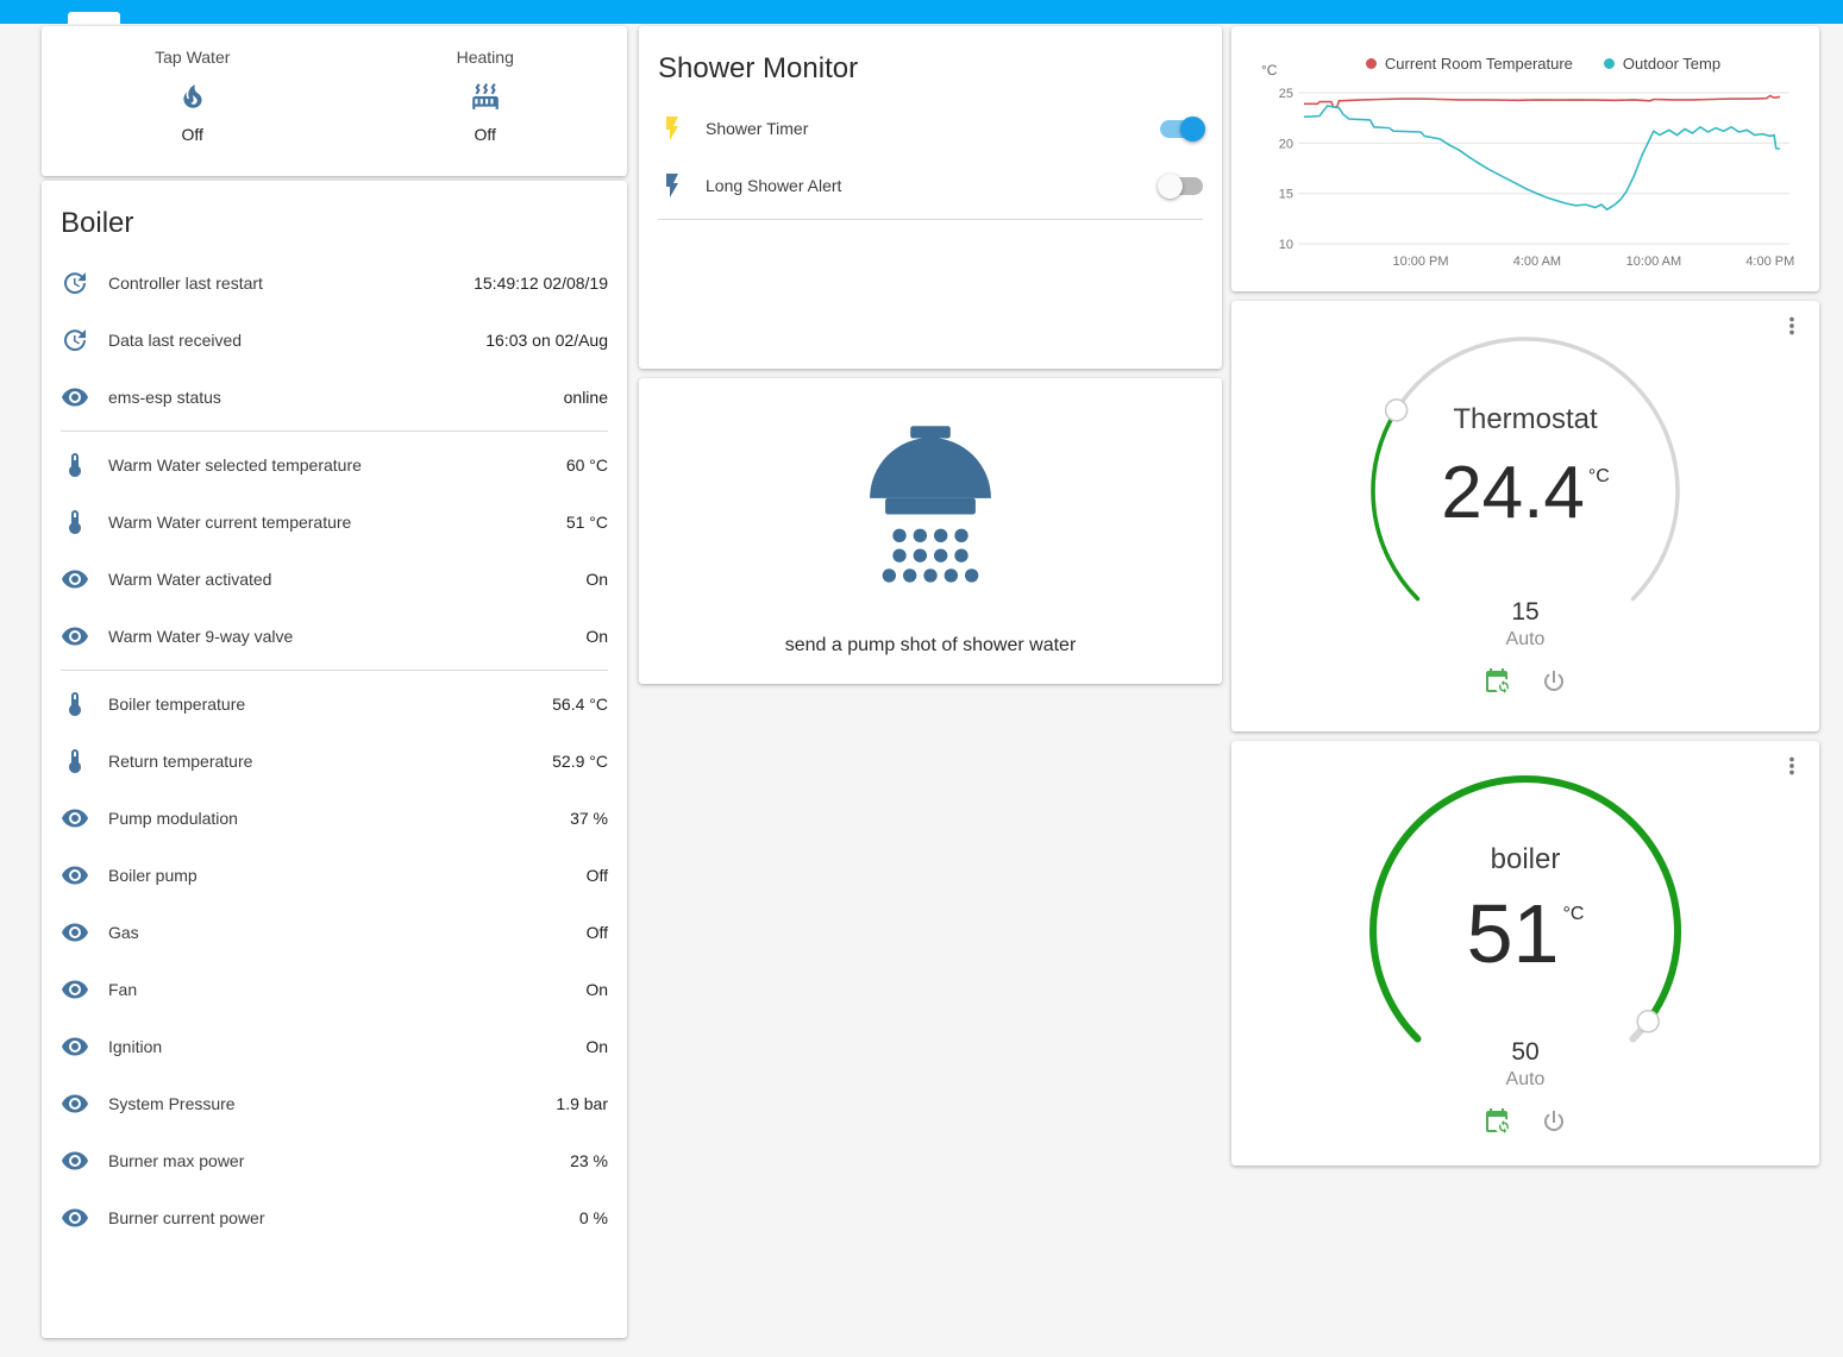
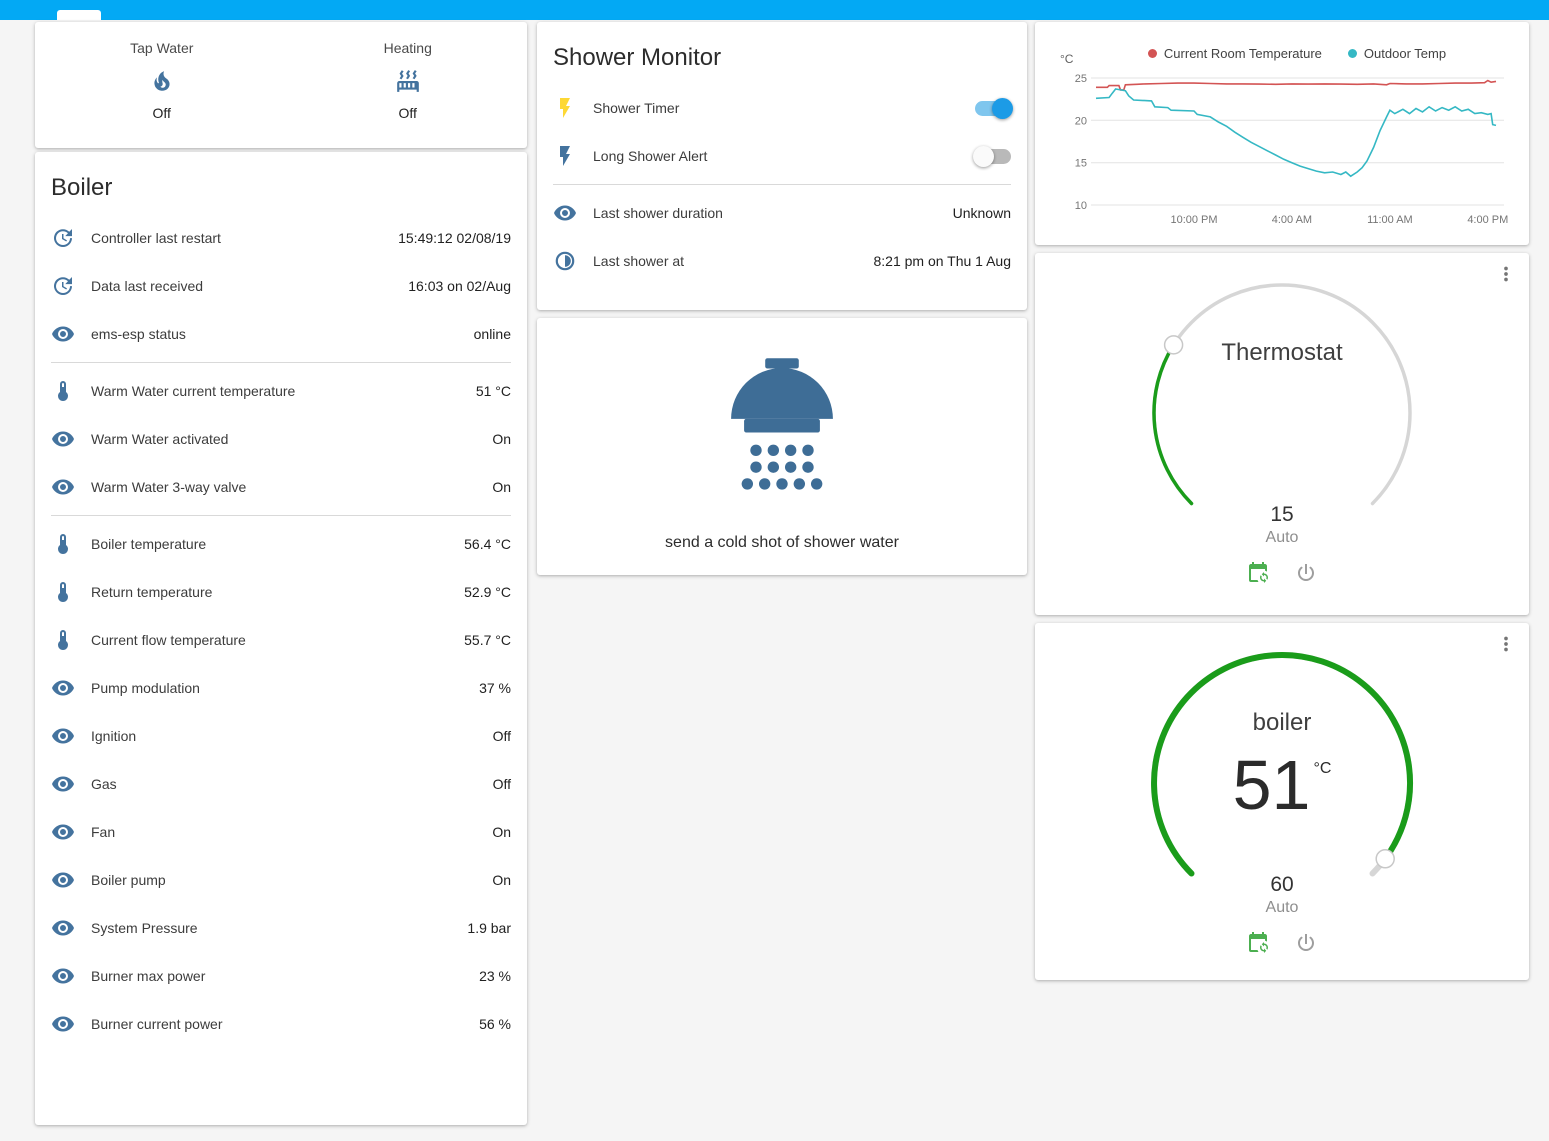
  Tap Water
  Off
  Heating
  Off
  Boiler
  Controller last restart
  15:49:12 02/08/19
  Data last received
  16:03 on 02/Aug
  ems-esp status
  online
- Warm Water selected temperature
- 60 °C
  Warm Water current temperature
  51 °C
  Warm Water activated
  On
- Warm Water 9-way valve
+ Warm Water 3-way valve
  On
  Boiler temperature
  56.4 °C
  Return temperature
  52.9 °C
+ Current flow temperature
+ 55.7 °C
  Pump modulation
  37 %
- Boiler pump
+ Ignition
  Off
  Gas
  Off
  Fan
  On
- Ignition
+ Boiler pump
  On
  System Pressure
  1.9 bar
  Burner max power
  23 %
  Burner current power
- 0 %
+ 56 %
  Shower Monitor
  Shower Timer
  Long Shower Alert
+ Last shower duration
+ Unknown
+ Last shower at
+ 8:21 pm on Thu 1 Aug
- send a pump shot of shower water
+ send a cold shot of shower water
  °C
  Current Room Temperature
  Outdoor Temp
  25
  20
  15
  10
  10:00 PM
  4:00 AM
- 10:00 AM
+ 11:00 AM
  4:00 PM
  Thermostat
- 24.4 °C
  15
  Auto
  boiler
  51 °C
- 50
+ 60
  Auto
